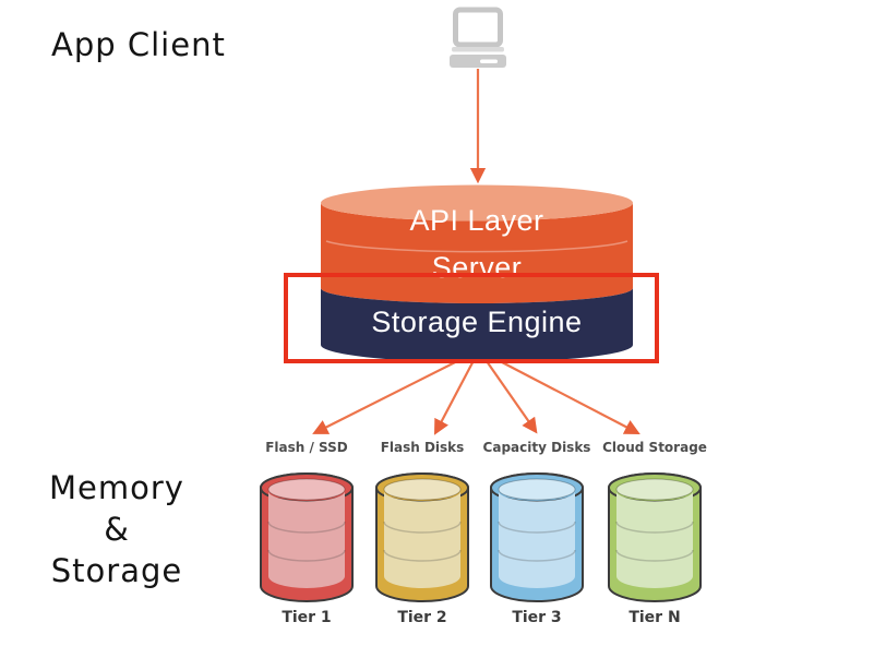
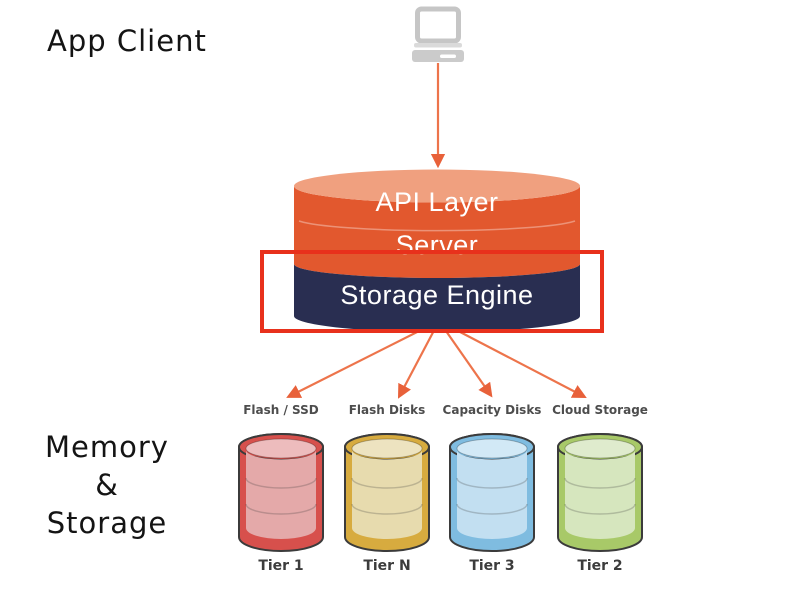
  App Client
  Memory
  &
  Storage
  API Layer
  Server
  Storage Engine
  Flash / SSD
  Tier 1
  Flash Disks
- Tier 2
+ Tier N
  Capacity Disks
  Tier 3
  Cloud Storage
- Tier N
+ Tier 2
